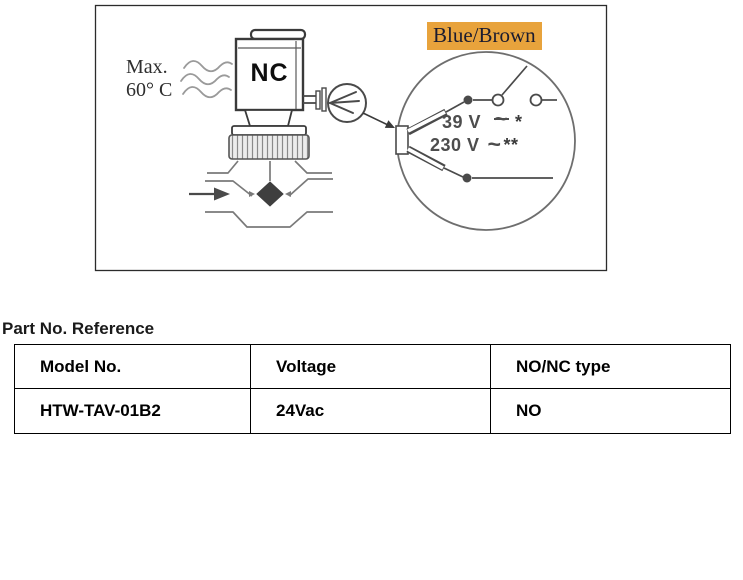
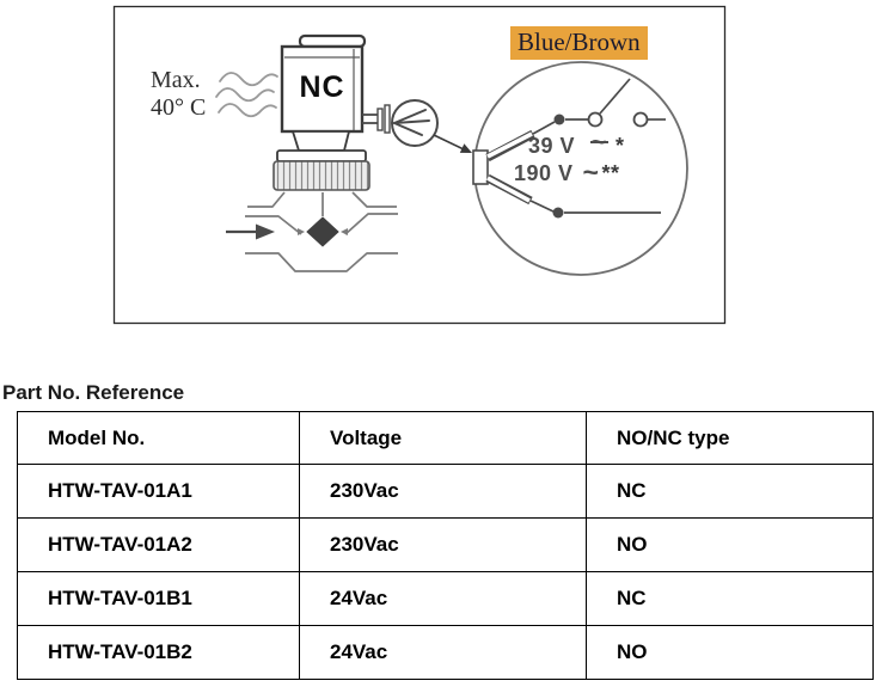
  Max.
- 60° C
+ 40° C
  NC
  Blue/Brown
  39 V
  ~
  *
- 230 V
+ 190 V
  ~
  **
  Part No. Reference
  Model No.	Voltage	NO/NC type
+ HTW-TAV-01A1	230Vac	NC
+ HTW-TAV-01A2	230Vac	NO
+ HTW-TAV-01B1	24Vac	NC
  HTW-TAV-01B2	24Vac	NO
